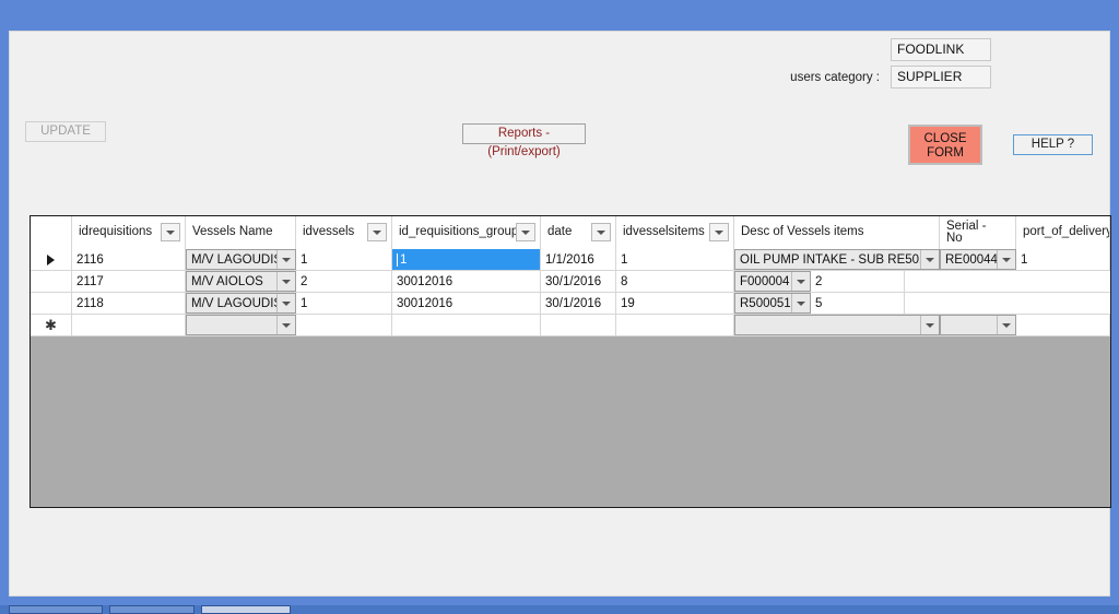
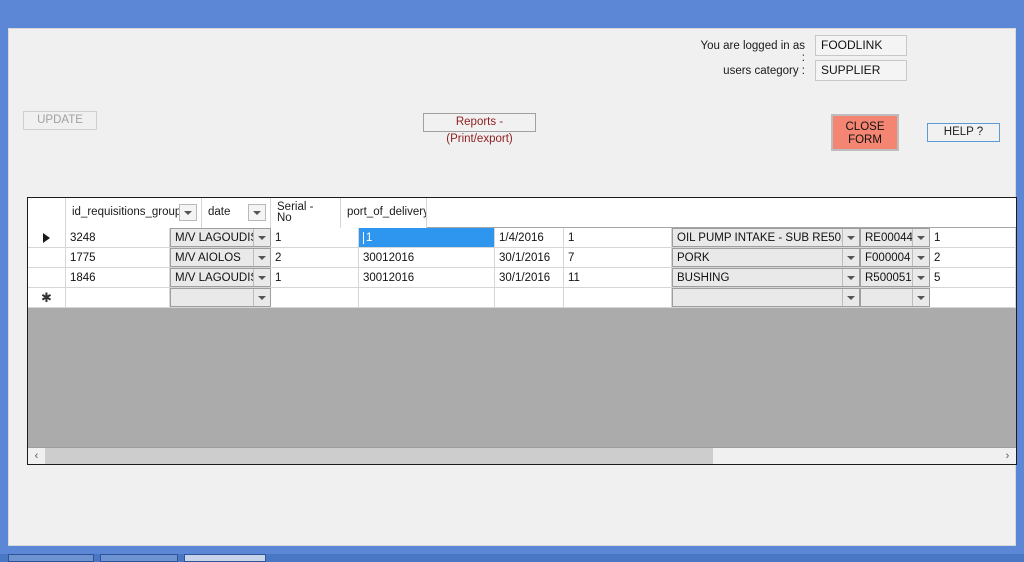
+ You are logged in as :
  FOODLINK
  users category :
  SUPPLIER
  UPDATE
  Reports - (Print/export)
  CLOSE
  FORM
  HELP ?
- idrequisitions
- Vessels Name
- idvessels
  id_requisitions_grou
  date
- idvesselsitems
- Desc of Vessels items
  Serial -
  No
  port_of_delivery
- 2116
+ 3248
  M/V LAGOUDI
  1
  1
- 1/1/2016
+ 1/4/2016
  1
  OIL PUMP INTAKE - SUB RE50
  RE00044
  1
- 2117
+ 1775
  M/V AIOLOS
  2
  30012016
  30/1/2016
- 8
+ 7
+ PORK
  F000004
  2
- 2118
+ 1846
  M/V LAGOUDI
  1
  30012016
  30/1/2016
- 19
+ 11
+ BUSHING
  R500051
  5
  ✱
+ ‹
+ ›
